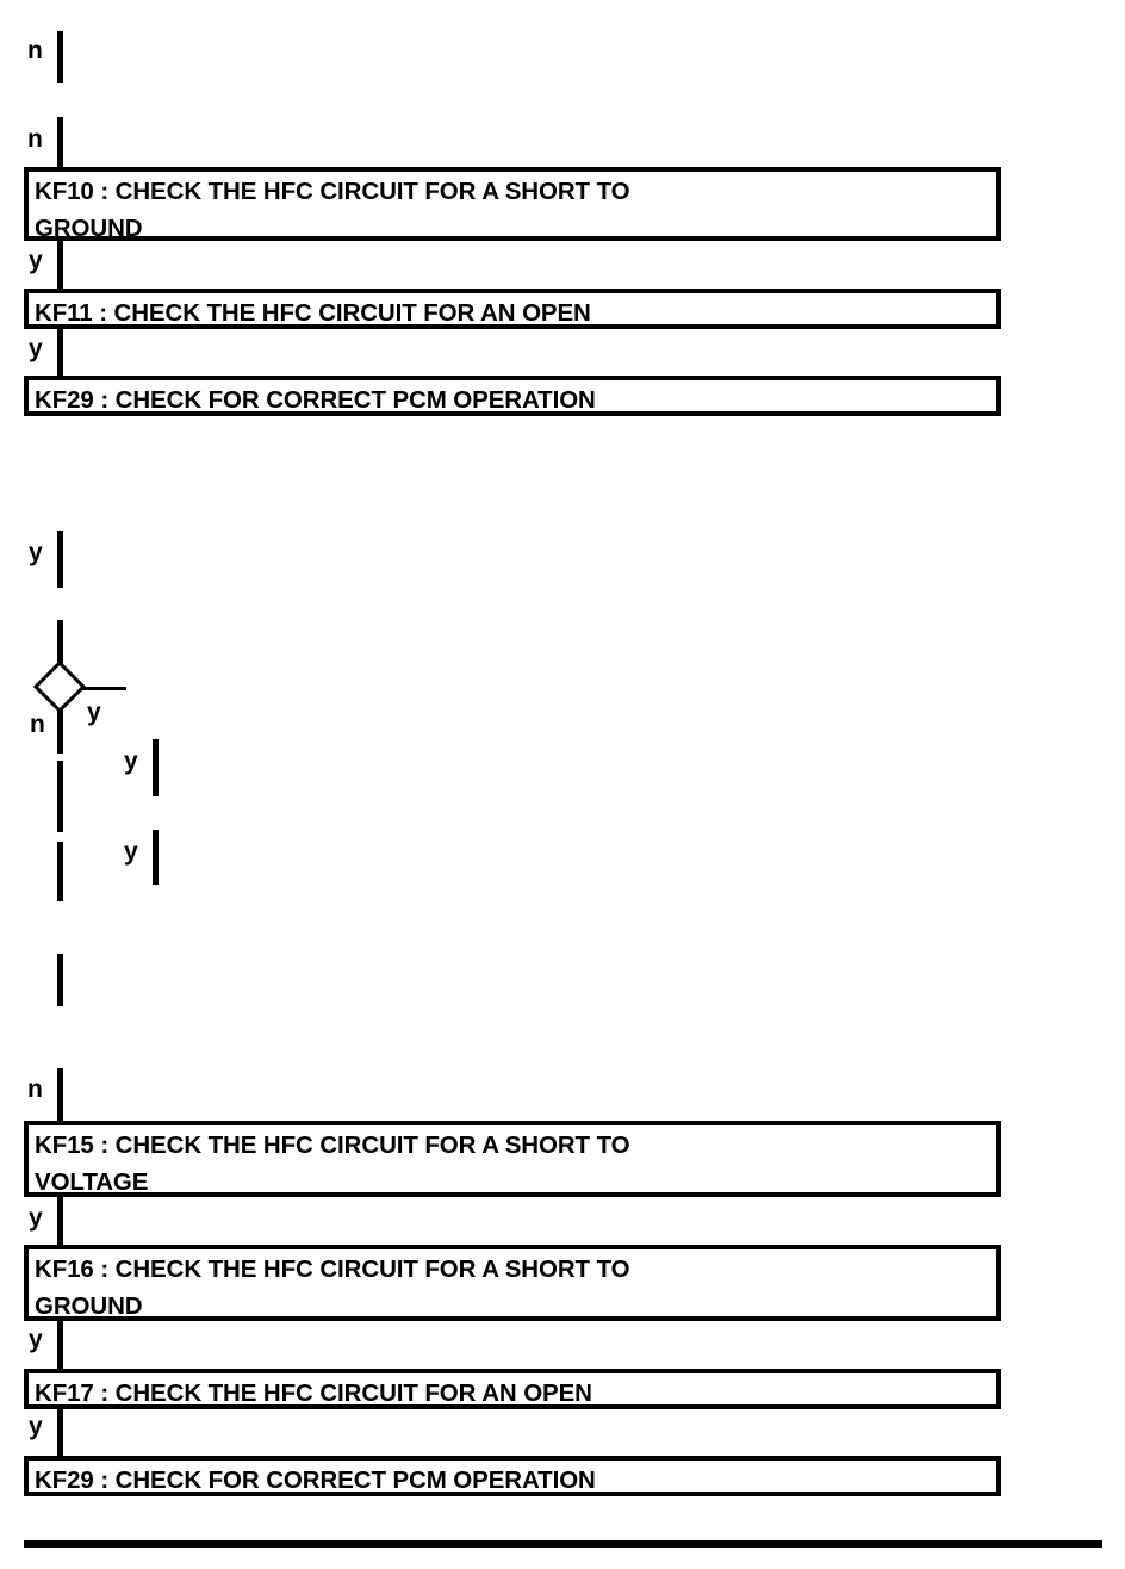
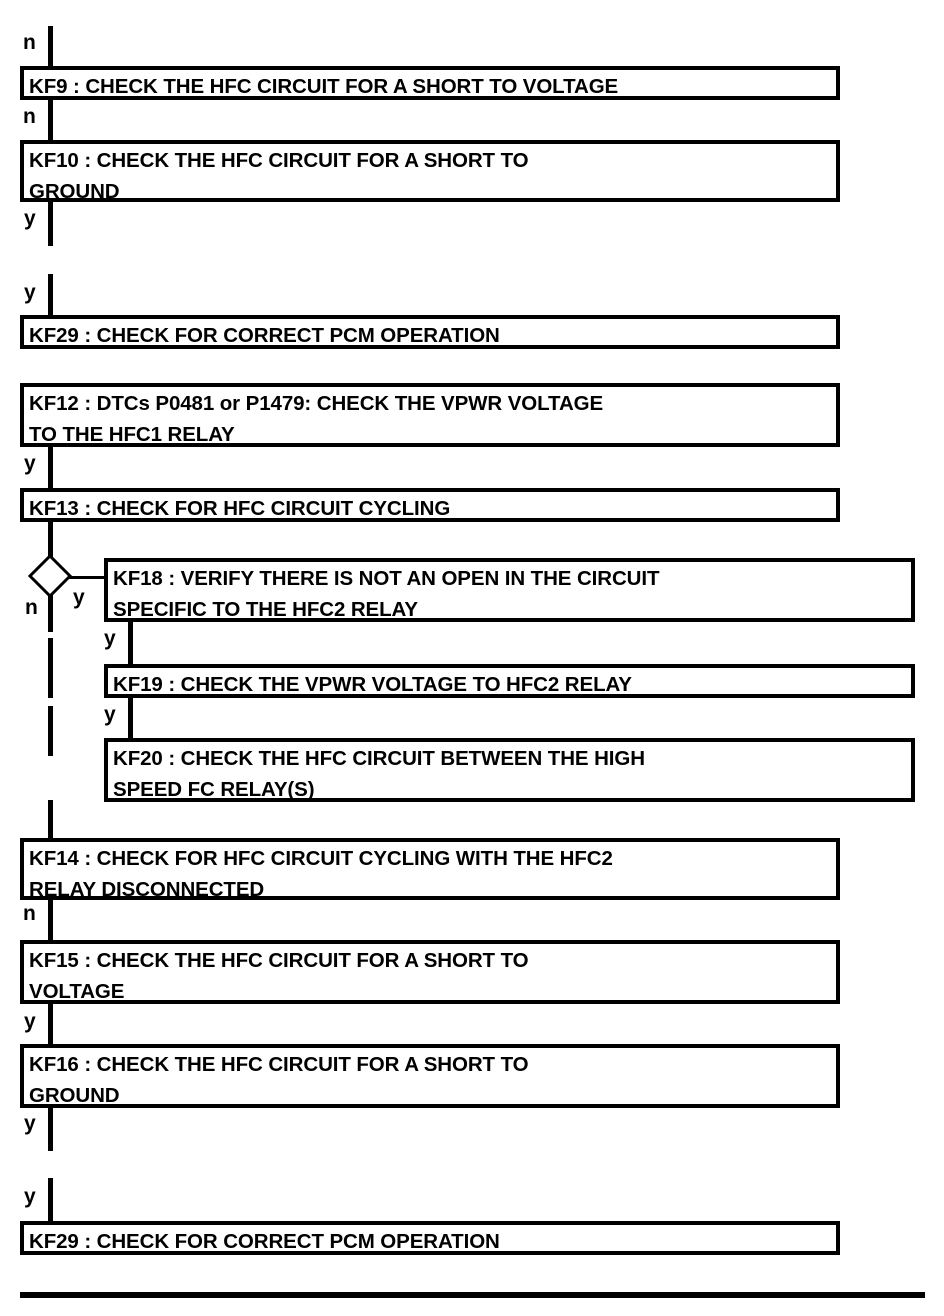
+ KF9 : CHECK THE HFC CIRCUIT FOR A SHORT TO VOLTAGE
  KF10 : CHECK THE HFC CIRCUIT FOR A SHORT TO
  GROUND
- KF11 : CHECK THE HFC CIRCUIT FOR AN OPEN
  KF29 : CHECK FOR CORRECT PCM OPERATION
+ KF12 : DTCs P0481 or P1479: CHECK THE VPWR VOLTAGE
+ TO THE HFC1 RELAY
+ KF13 : CHECK FOR HFC CIRCUIT CYCLING
+ KF18 : VERIFY THERE IS NOT AN OPEN IN THE CIRCUIT
+ SPECIFIC TO THE HFC2 RELAY
+ KF19 : CHECK THE VPWR VOLTAGE TO HFC2 RELAY
+ KF20 : CHECK THE HFC CIRCUIT BETWEEN THE HIGH
+ SPEED FC RELAY(S)
+ KF14 : CHECK FOR HFC CIRCUIT CYCLING WITH THE HFC2
+ RELAY DISCONNECTED
  KF15 : CHECK THE HFC CIRCUIT FOR A SHORT TO
  VOLTAGE
  KF16 : CHECK THE HFC CIRCUIT FOR A SHORT TO
  GROUND
- KF17 : CHECK THE HFC CIRCUIT FOR AN OPEN
  KF29 : CHECK FOR CORRECT PCM OPERATION
  n
  n
  y
  y
  y
  n
  y
  y
  y
  n
  y
  y
  y
